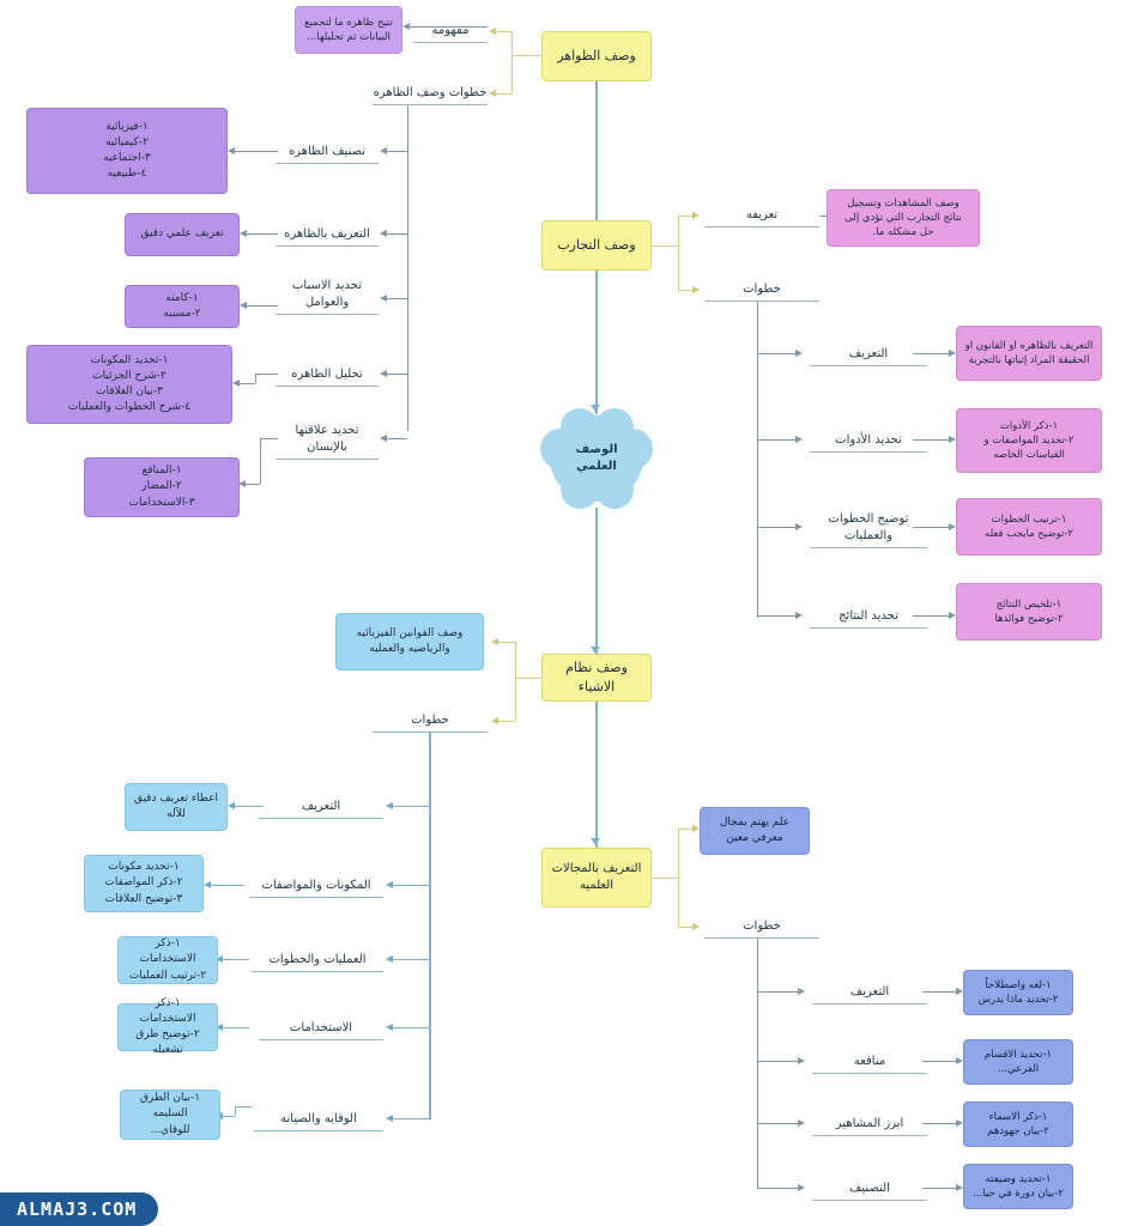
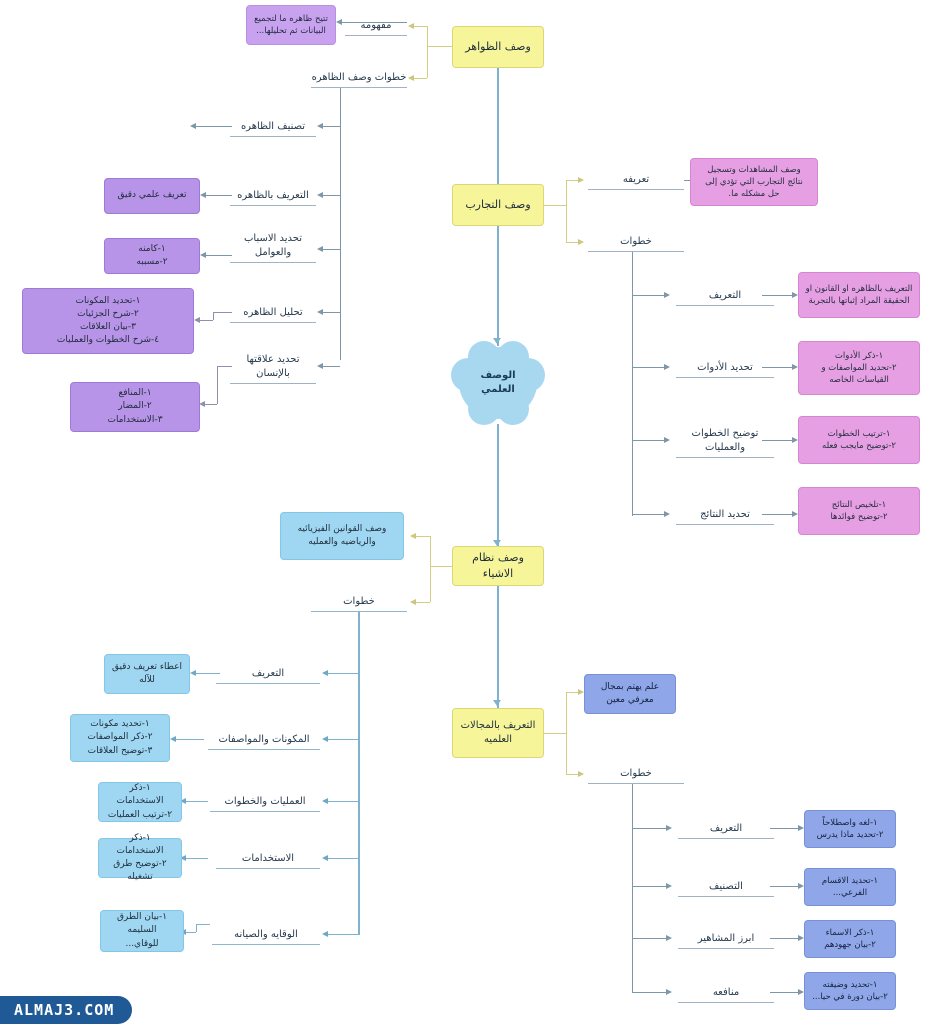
  الوصف
  العلمي
  وصف الظواهر
  مفهومه
  تتيح ظاهره ما لتجميع
  البيانات ثم تحليلها...
  خطوات وصف الظاهره
  تصنيف الظاهره
- ١-فيزيائية
- ٢-كيميائيه
- ٣-اجتماعيه
- ٤-طبيعيه
  التعريف بالظاهره
  تعريف علمي دقيق
  تحديد الاسباب
  والعوامل
  ١-كامنه
  ٢-مسببه
  تحليل الظاهره
  ١-تحديد المكونات
  ٢-شرح الجزئيات
  ٣-بيان العلاقات
  ٤-شرح الخطوات والعمليات
  تحديد علاقتها
  بالإنسان
  ١-المنافع
  ٢-المضار
  ٣-الاستخدامات
  وصف التجارب
  تعريفه
  وصف المشاهدات وتسجيل
  نتائج التجارب التي تؤدي إلى
  حل مشكله ما.
  خطوات
  التعريف
  التعريف بالظاهره او القانون او
  الحقيقة المراد إثباتها بالتجربة
  تحديد الأدوات
  ١-ذكر الأدوات
  ٢-تحديد المواصفات و
  القياسات الخاصه
  توضيح الخطوات
  والعمليات
  ١-ترتيب الخطوات
  ٢-توضيح مايجب فعله
  تحديد النتائج
  ١-تلخيص النتائج
  ٢-توضيح فوائدها
  وصف نظام الاشياء
  وصف القوانين الفيزيائيه
  والرياضيه والعمليه
  خطوات
  التعريف
  اعطاء تعريف دقيق
  للآله
  المكونات والمواصفات
  ١-تحديد مكونات
  ٢-ذكر المواصفات
  ٣-توضيح العلاقات
  العمليات والخطوات
  ١-ذكر الاستخدامات
  ٢-ترتيب العمليات
  الاستخدامات
  ١-ذكر الاستخدامات
  ٢-توضيح طرق تشغيله
  الوقايه والصيانه
  ١-بيان الطرق السليمه
  للوقاي...
  التعريف بالمجالات
  العلميه
  علم يهتم بمجال
  معرفي معين
  خطوات
  التعريف
  ١-لغه واصطلاحاً
  ٢-تحديد ماذا يدرس
- منافعه
+ التصنيف
  ١-تحديد الاقسام
  الفرعي...
  ابرز المشاهير
  ١-ذكر الاسماء
  ٢-بيان جهودهم
- التصنيف
+ منافعه
  ١-تحديد وضيفته
  ٢-بيان دورة في حيا...
  ALMAJ3.COM
